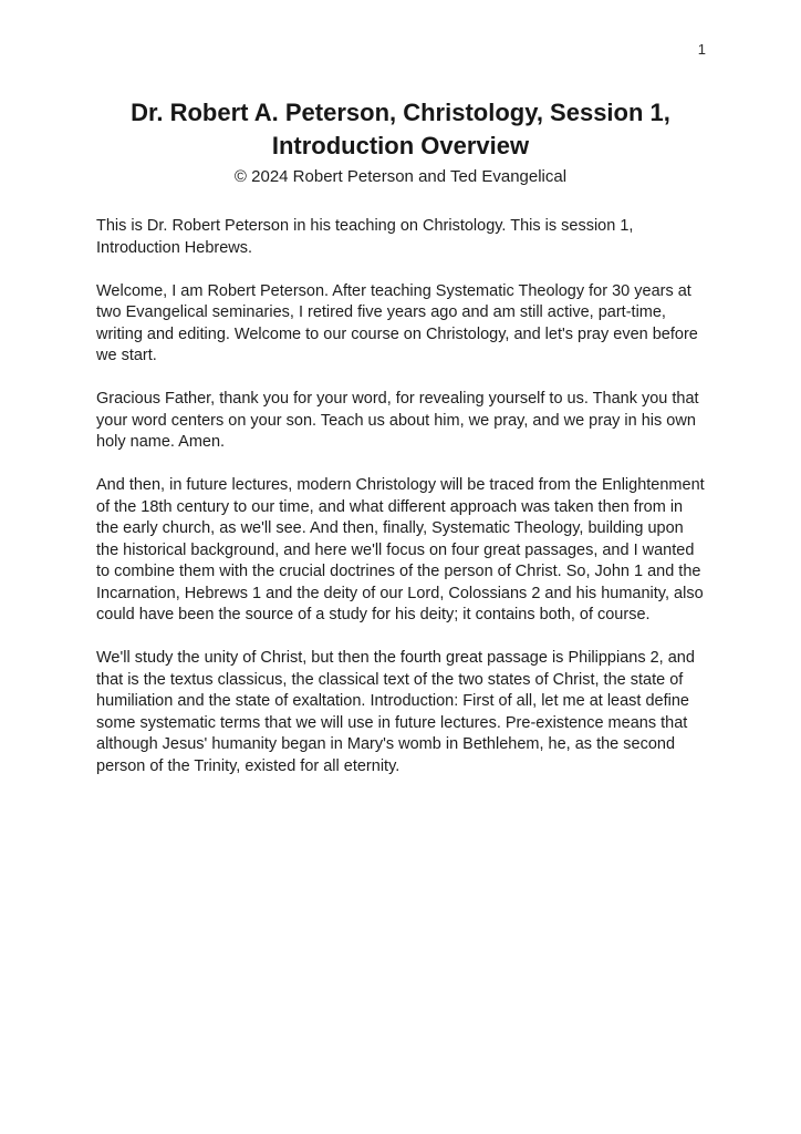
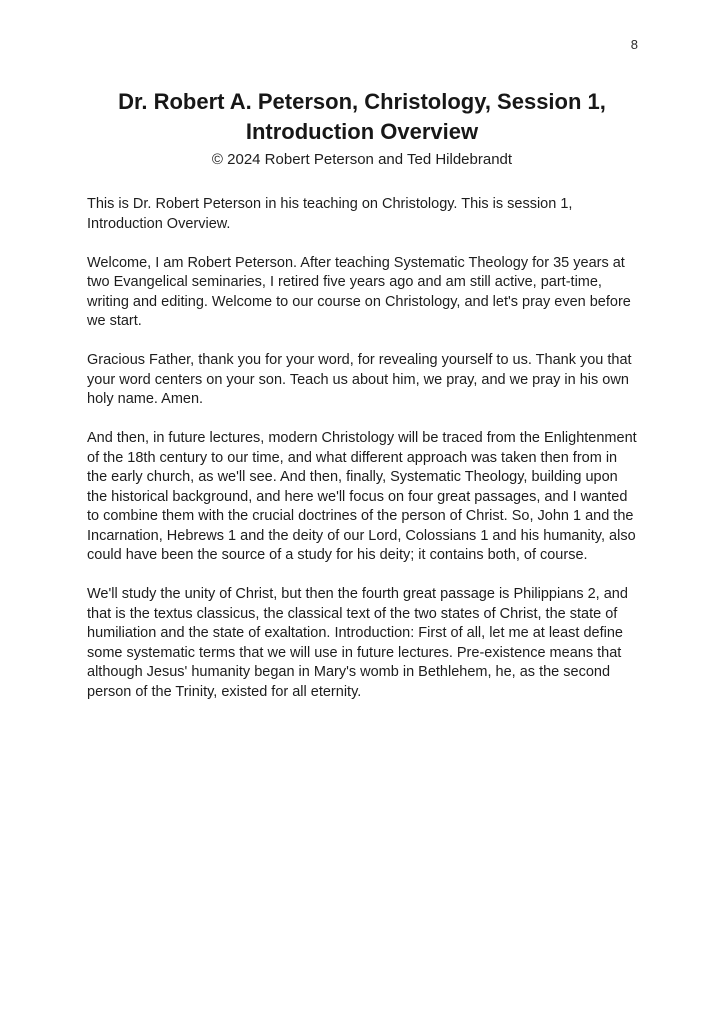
- 1
+ 8
  Dr. Robert A. Peterson, Christology, Session 1,
  Introduction Overview
- © 2024 Robert Peterson and Ted Evangelical
+ © 2024 Robert Peterson and Ted Hildebrandt
- This is Dr. Robert Peterson in his teaching on Christology. This is session 1, Introduction Hebrews.
+ This is Dr. Robert Peterson in his teaching on Christology. This is session 1, Introduction Overview.
- Welcome, I am Robert Peterson. After teaching Systematic Theology for 30 years at two Evangelical seminaries, I retired five years ago and am still active, part-time, writing and editing. Welcome to our course on Christology, and let's pray even before we start.
+ Welcome, I am Robert Peterson. After teaching Systematic Theology for 35 years at two Evangelical seminaries, I retired five years ago and am still active, part-time, writing and editing. Welcome to our course on Christology, and let's pray even before we start.
  Gracious Father, thank you for your word, for revealing yourself to us. Thank you that your word centers on your son. Teach us about him, we pray, and we pray in his own holy name. Amen.
- And then, in future lectures, modern Christology will be traced from the Enlightenment of the 18th century to our time, and what different approach was taken then from in the early church, as we'll see. And then, finally, Systematic Theology, building upon the historical background, and here we'll focus on four great passages, and I wanted to combine them with the crucial doctrines of the person of Christ. So, John 1 and the Incarnation, Hebrews 1 and the deity of our Lord, Colossians 2 and his humanity, also could have been the source of a study for his deity; it contains both, of course.
+ And then, in future lectures, modern Christology will be traced from the Enlightenment of the 18th century to our time, and what different approach was taken then from in the early church, as we'll see. And then, finally, Systematic Theology, building upon the historical background, and here we'll focus on four great passages, and I wanted to combine them with the crucial doctrines of the person of Christ. So, John 1 and the Incarnation, Hebrews 1 and the deity of our Lord, Colossians 1 and his humanity, also could have been the source of a study for his deity; it contains both, of course.
  We'll study the unity of Christ, but then the fourth great passage is Philippians 2, and that is the textus classicus, the classical text of the two states of Christ, the state of humiliation and the state of exaltation. Introduction: First of all, let me at least define some systematic terms that we will use in future lectures. Pre-existence means that although Jesus' humanity began in Mary's womb in Bethlehem, he, as the second person of the Trinity, existed for all eternity.
